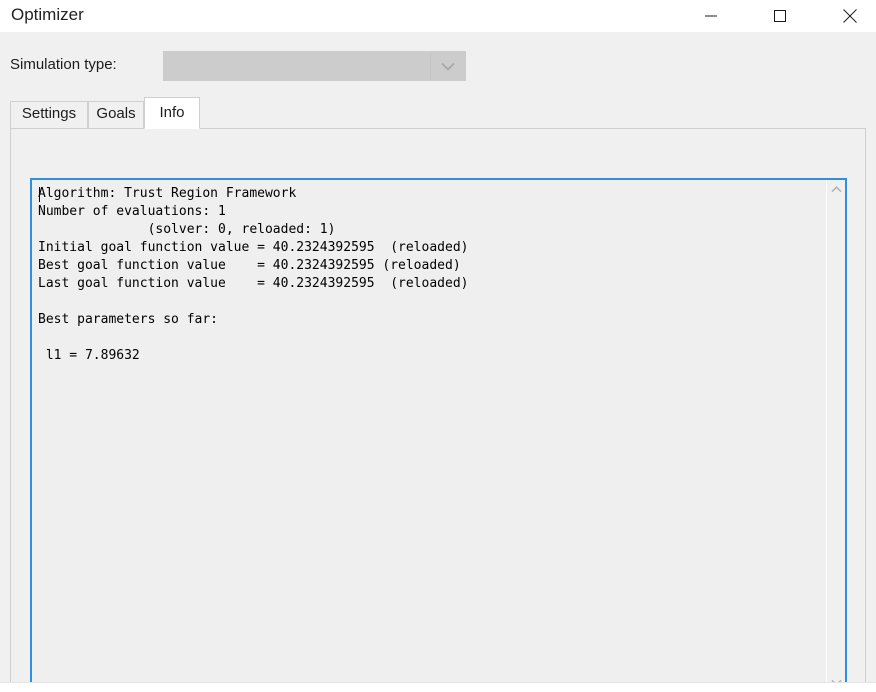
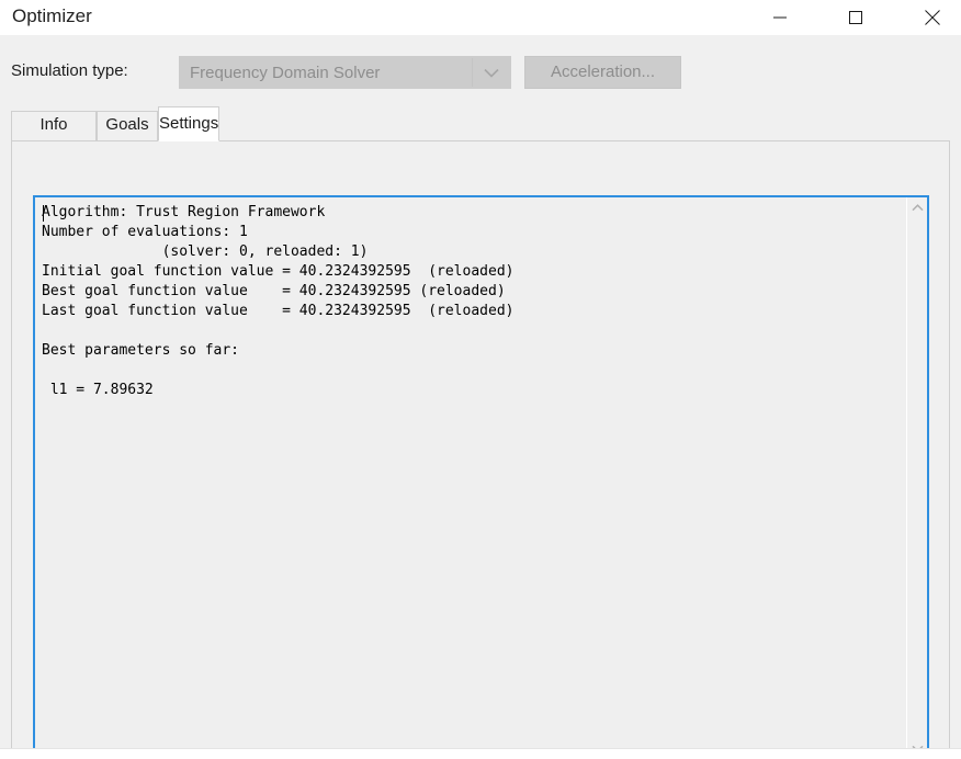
  Optimizer
  Simulation type:
+ Frequency Domain Solver
+ Acceleration...
- Settings
+ Info
  Goals
- Info
+ Settings
  Algorithm: Trust Region Framework
  Number of evaluations: 1
  (solver: 0, reloaded: 1)
  Initial goal function value = 40.2324392595 (reloaded)
  Best goal function value = 40.2324392595 (reloaded)
  Last goal function value = 40.2324392595 (reloaded)
  Best parameters so far:
  l1 = 7.89632
